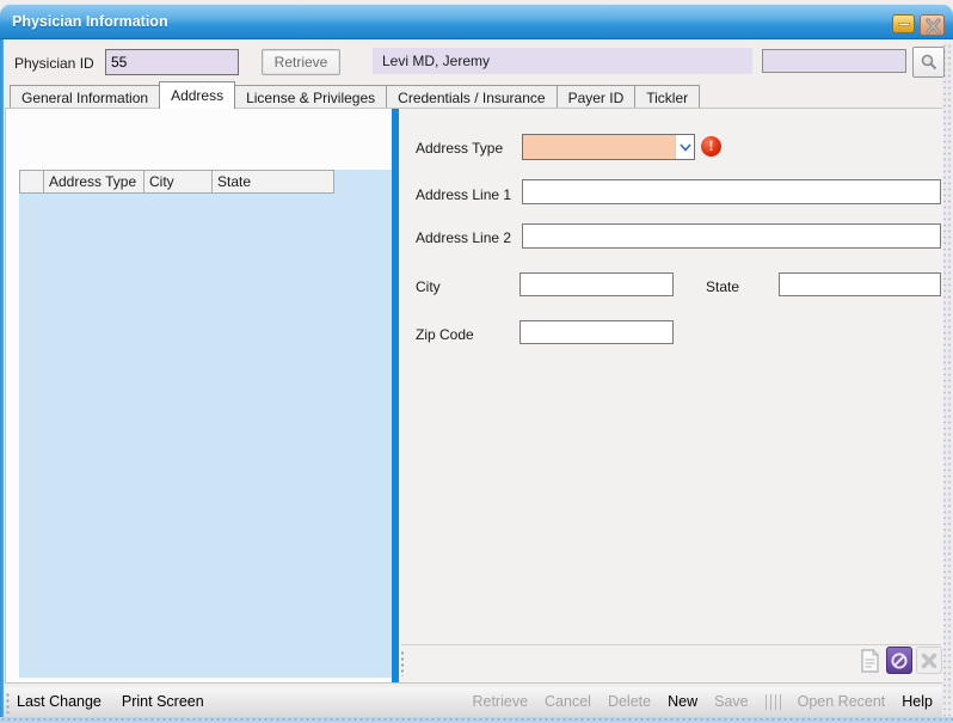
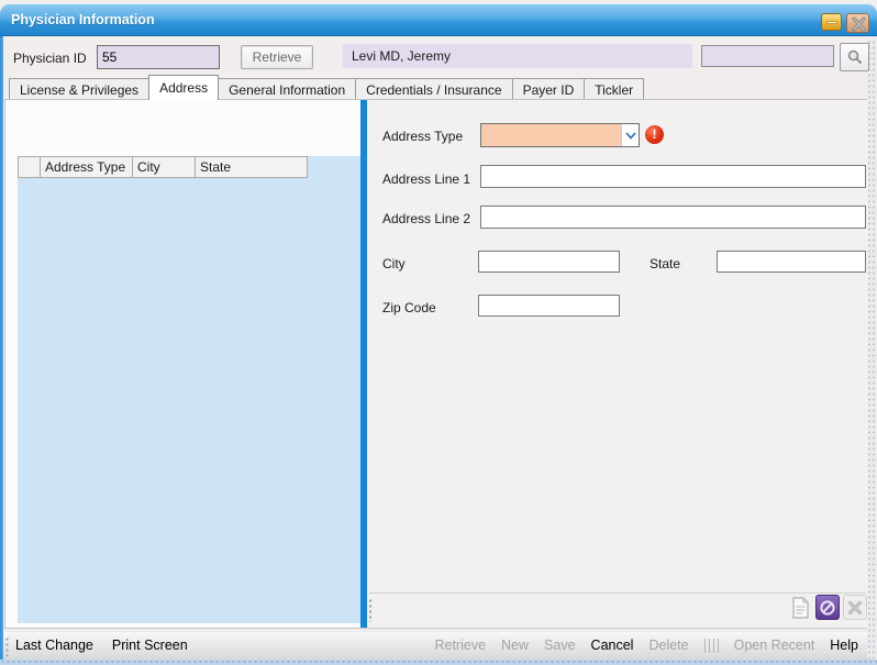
  Physician Information
  Physician ID
  55
  Retrieve
  Levi MD, Jeremy
- General Information
+ License & Privileges
  Address
- License & Privileges
+ General Information
  Credentials / Insurance
  Payer ID
  Tickler
  	Address Type	City	State
  Address Type
  !
  Address Line 1
  Address Line 2
  City
  State
  Zip Code
  Last Change
  Print Screen
  Retrieve
- Cancel
+ New
- Delete
+ Save
- New
+ Cancel
- Save
+ Delete
  Open Recent
  Help
